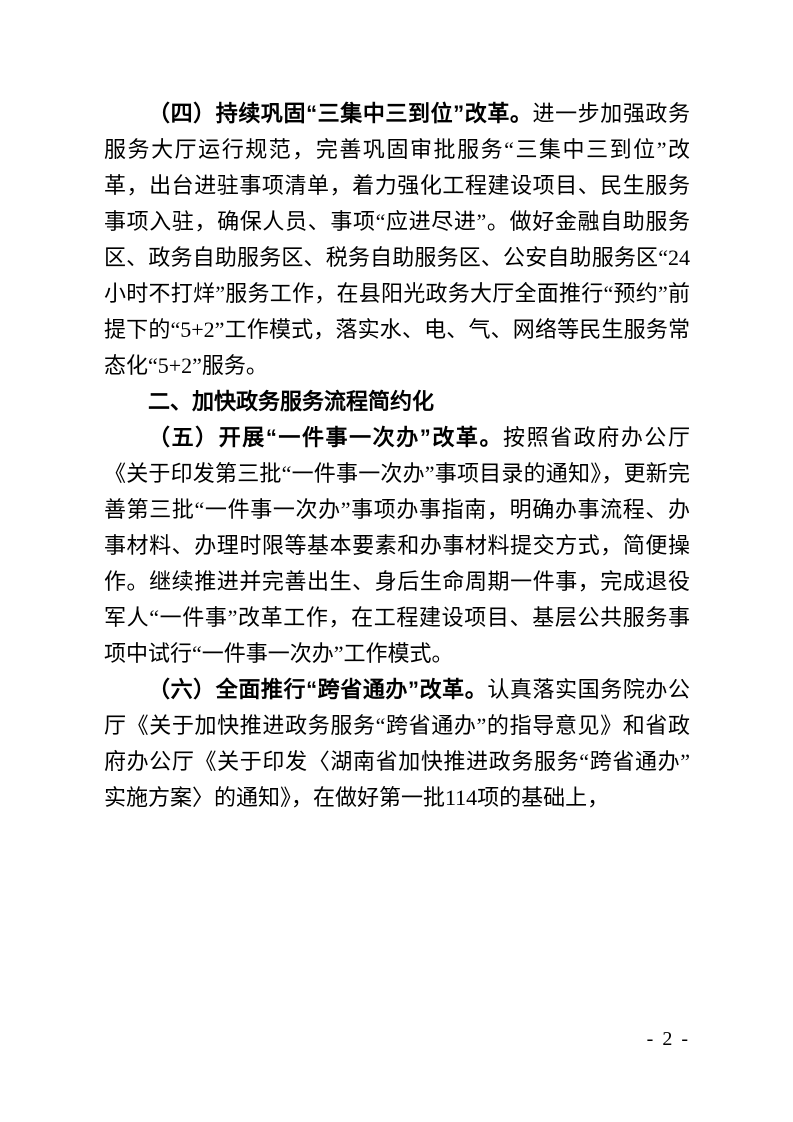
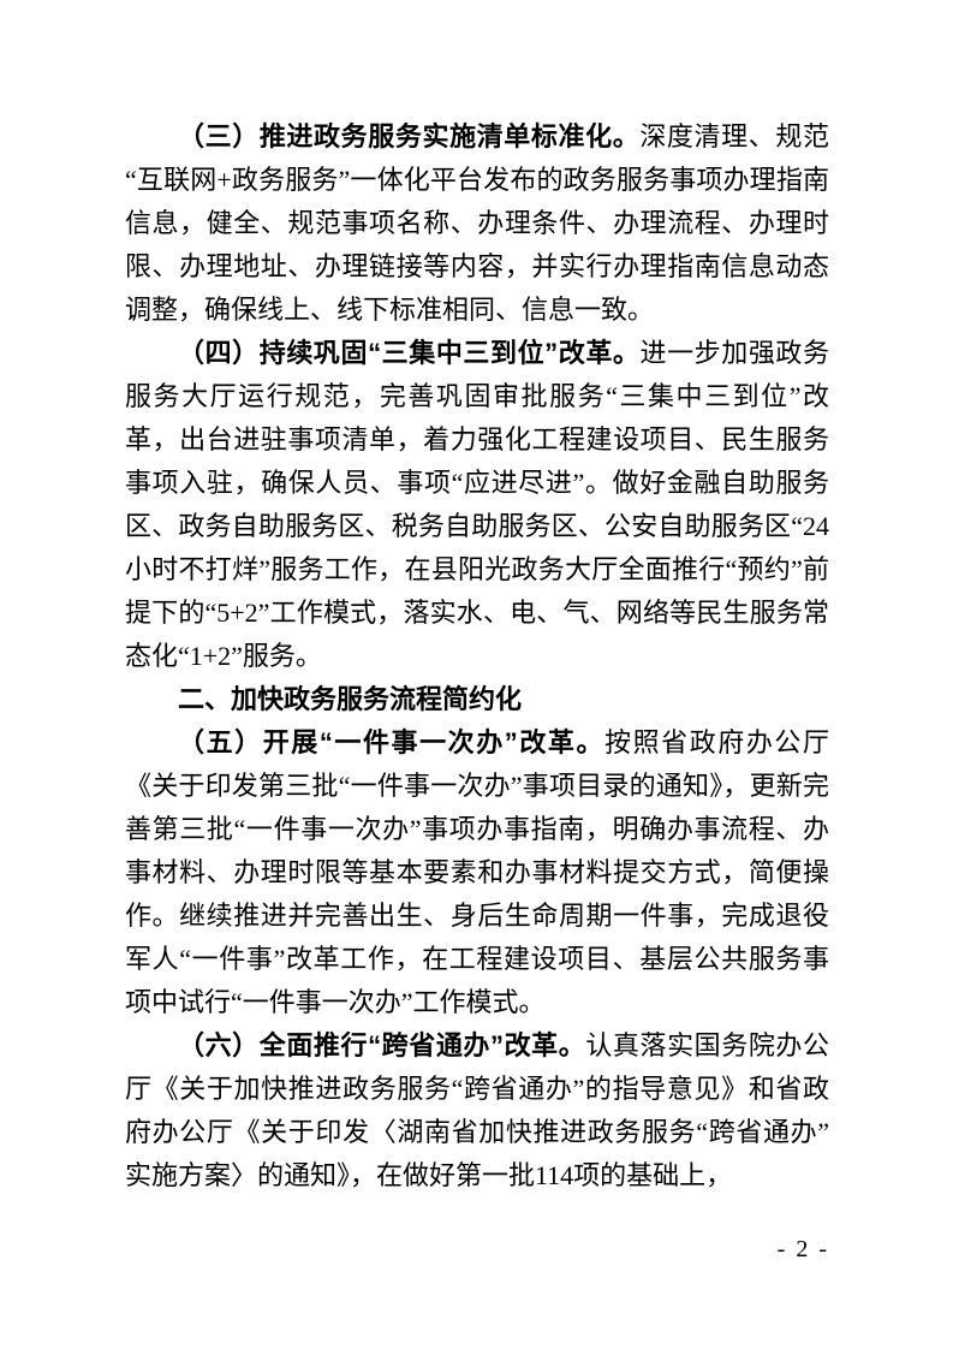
+ （三）推进政务服务实施清单标准化。深度清理、规范“互联网+政务服务”一体化平台发布的政务服务事项办理指南信息，健全、规范事项名称、办理条件、办理流程、办理时限、办理地址、办理链接等内容，并实行办理指南信息动态调整，确保线上、线下标准相同、信息一致。
- （四）持续巩固“三集中三到位”改革。进一步加强政务服务大厅运行规范，完善巩固审批服务“三集中三到位”改革，出台进驻事项清单，着力强化工程建设项目、民生服务事项入驻，确保人员、事项“应进尽进”。做好金融自助服务区、政务自助服务区、税务自助服务区、公安自助服务区“24小时不打烊”服务工作，在县阳光政务大厅全面推行“预约”前提下的“5+2”工作模式，落实水、电、气、网络等民生服务常态化“5+2”服务。
+ （四）持续巩固“三集中三到位”改革。进一步加强政务服务大厅运行规范，完善巩固审批服务“三集中三到位”改革，出台进驻事项清单，着力强化工程建设项目、民生服务事项入驻，确保人员、事项“应进尽进”。做好金融自助服务区、政务自助服务区、税务自助服务区、公安自助服务区“24小时不打烊”服务工作，在县阳光政务大厅全面推行“预约”前提下的“5+2”工作模式，落实水、电、气、网络等民生服务常态化“1+2”服务。
  二、加快政务服务流程简约化
  （五）开展“一件事一次办”改革。按照省政府办公厅《关于印发第三批“一件事一次办”事项目录的通知》，更新完善第三批“一件事一次办”事项办事指南，明确办事流程、办事材料、办理时限等基本要素和办事材料提交方式，简便操作。继续推进并完善出生、身后生命周期一件事，完成退役军人“一件事”改革工作，在工程建设项目、基层公共服务事项中试行“一件事一次办”工作模式。
  （六）全面推行“跨省通办”改革。认真落实国务院办公厅《关于加快推进政务服务“跨省通办”的指导意见》和省政府办公厅《关于印发〈湖南省加快推进政务服务“跨省通办”实施方案〉的通知》，在做好第一批114项的基础上，
  - 2 -
